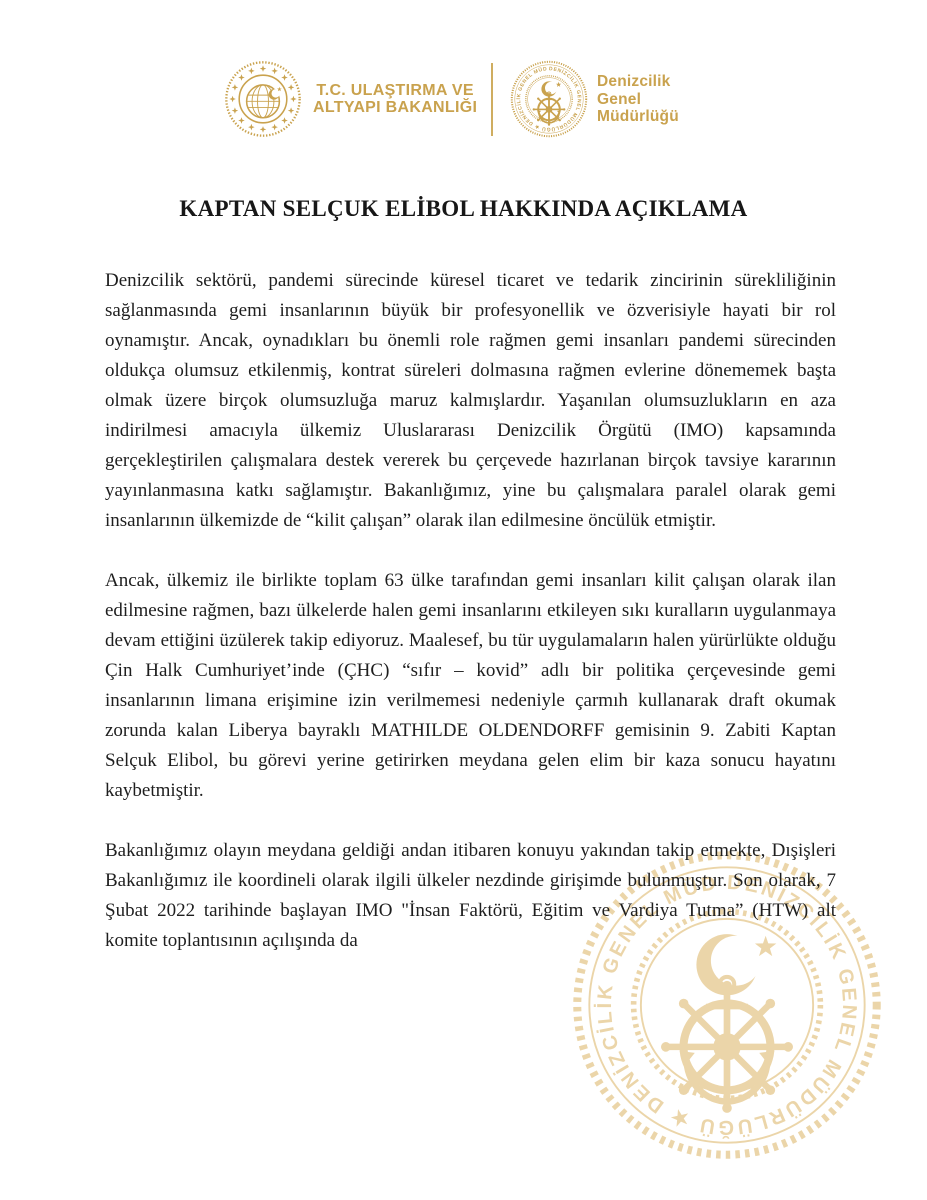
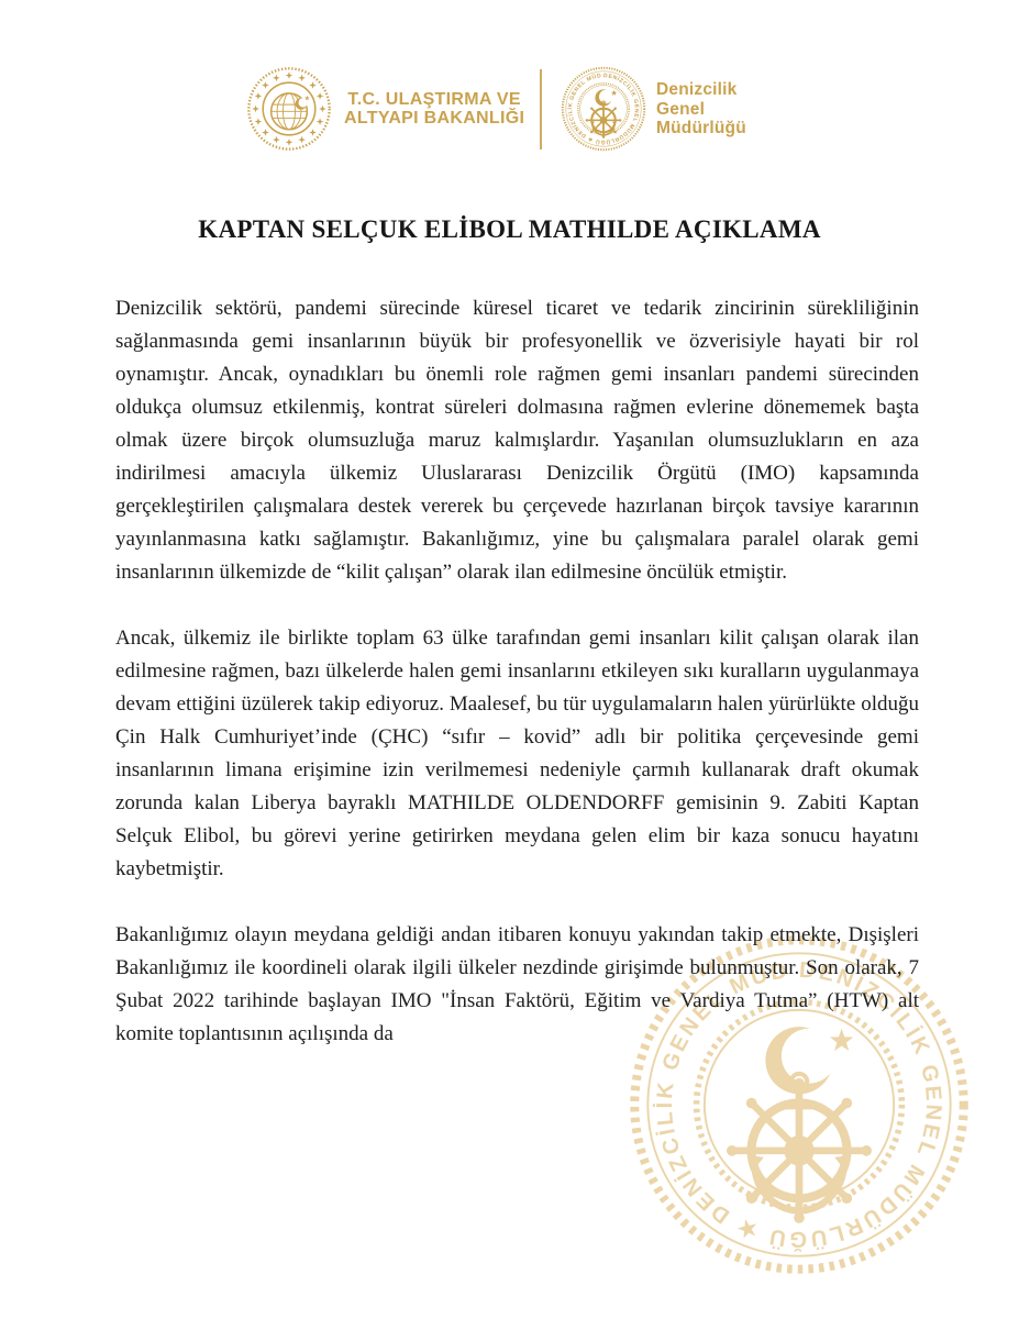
  T.C. ULAŞTIRMA VE
  ALTYAPI BAKANLIĞI
  Denizcilik
  Genel
  Müdürlüğü
- KAPTAN SELÇUK ELİBOL HAKKINDA AÇIKLAMA
+ KAPTAN SELÇUK ELİBOL MATHILDE AÇIKLAMA
  Denizcilik sektörü, pandemi sürecinde küresel ticaret ve tedarik zincirinin sürekliliğinin sağlanmasında gemi insanlarının büyük bir profesyonellik ve özverisiyle hayati bir rol oynamıştır. Ancak, oynadıkları bu önemli role rağmen gemi insanları pandemi sürecinden oldukça olumsuz etkilenmiş, kontrat süreleri dolmasına rağmen evlerine dönememek başta olmak üzere birçok olumsuzluğa maruz kalmışlardır. Yaşanılan olumsuzlukların en aza indirilmesi amacıyla ülkemiz Uluslararası Denizcilik Örgütü (IMO) kapsamında gerçekleştirilen çalışmalara destek vererek bu çerçevede hazırlanan birçok tavsiye kararının yayınlanmasına katkı sağlamıştır. Bakanlığımız, yine bu çalışmalara paralel olarak gemi insanlarının ülkemizde de “kilit çalışan” olarak ilan edilmesine öncülük etmiştir.
  Ancak, ülkemiz ile birlikte toplam 63 ülke tarafından gemi insanları kilit çalışan olarak ilan edilmesine rağmen, bazı ülkelerde halen gemi insanlarını etkileyen sıkı kuralların uygulanmaya devam ettiğini üzülerek takip ediyoruz. Maalesef, bu tür uygulamaların halen yürürlükte olduğu Çin Halk Cumhuriyet’inde (ÇHC) “sıfır – kovid” adlı bir politika çerçevesinde gemi insanlarının limana erişimine izin verilmemesi nedeniyle çarmıh kullanarak draft okumak zorunda kalan Liberya bayraklı MATHILDE OLDENDORFF gemisinin 9. Zabiti Kaptan Selçuk Elibol, bu görevi yerine getirirken meydana gelen elim bir kaza sonucu hayatını kaybetmiştir.
  Bakanlığımız olayın meydana geldiği andan itibaren konuyu yakından takip etmekte, Dışişleri Bakanlığımız ile koordineli olarak ilgili ülkeler nezdinde girişimde bulunmuştur. Son olarak, 7 Şubat 2022 tarihinde başlayan IMO "İnsan Faktörü, Eğitim ve Vardiya Tutma” (HTW) alt komite toplantısının açılışında da
